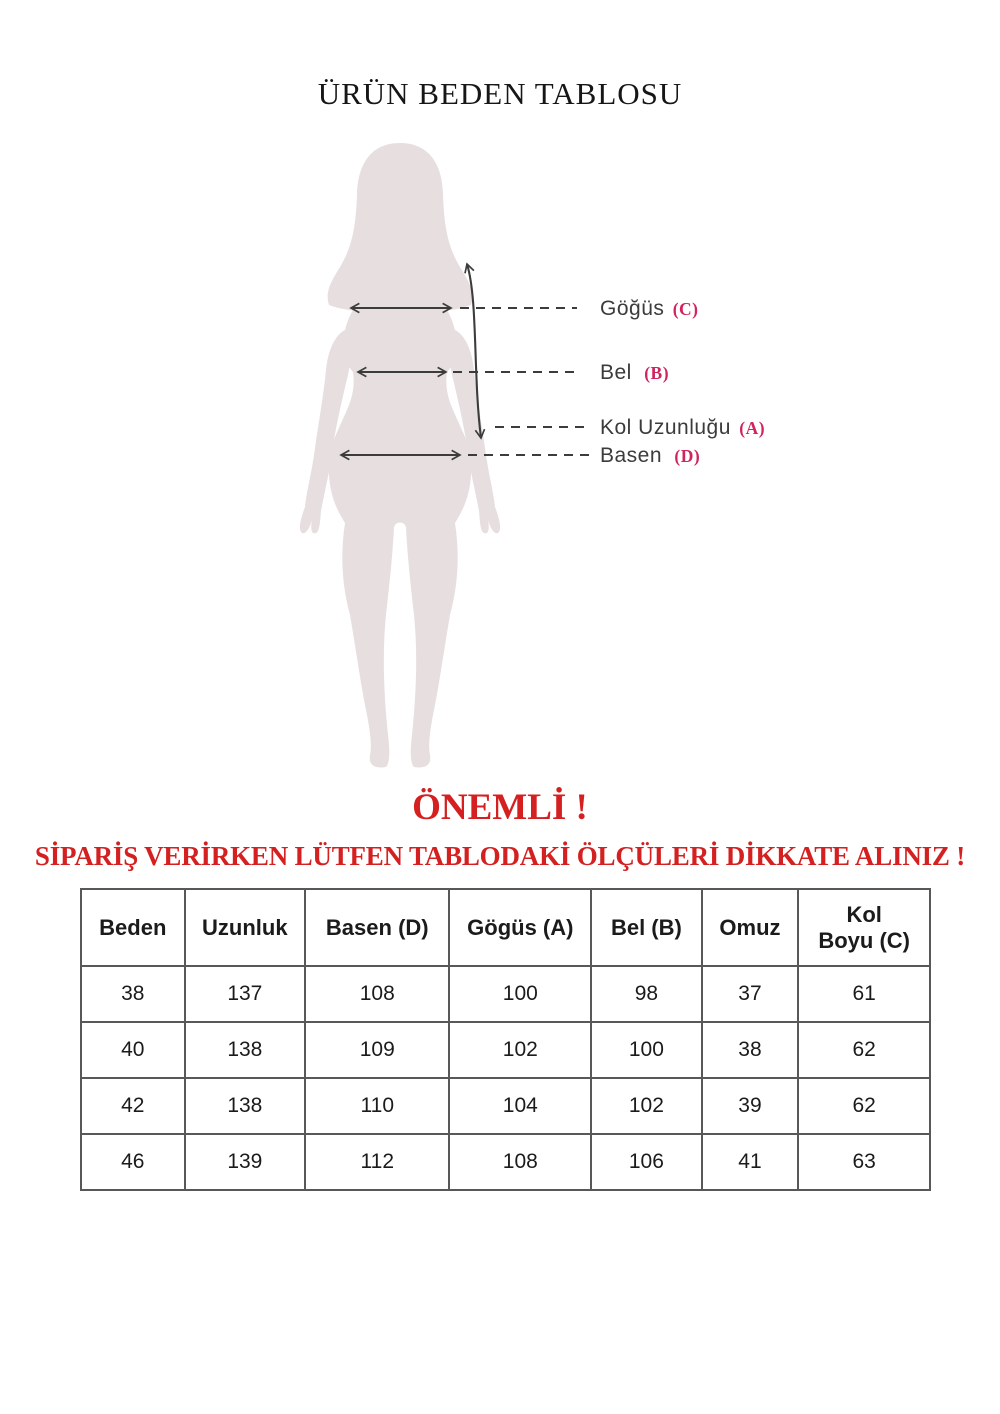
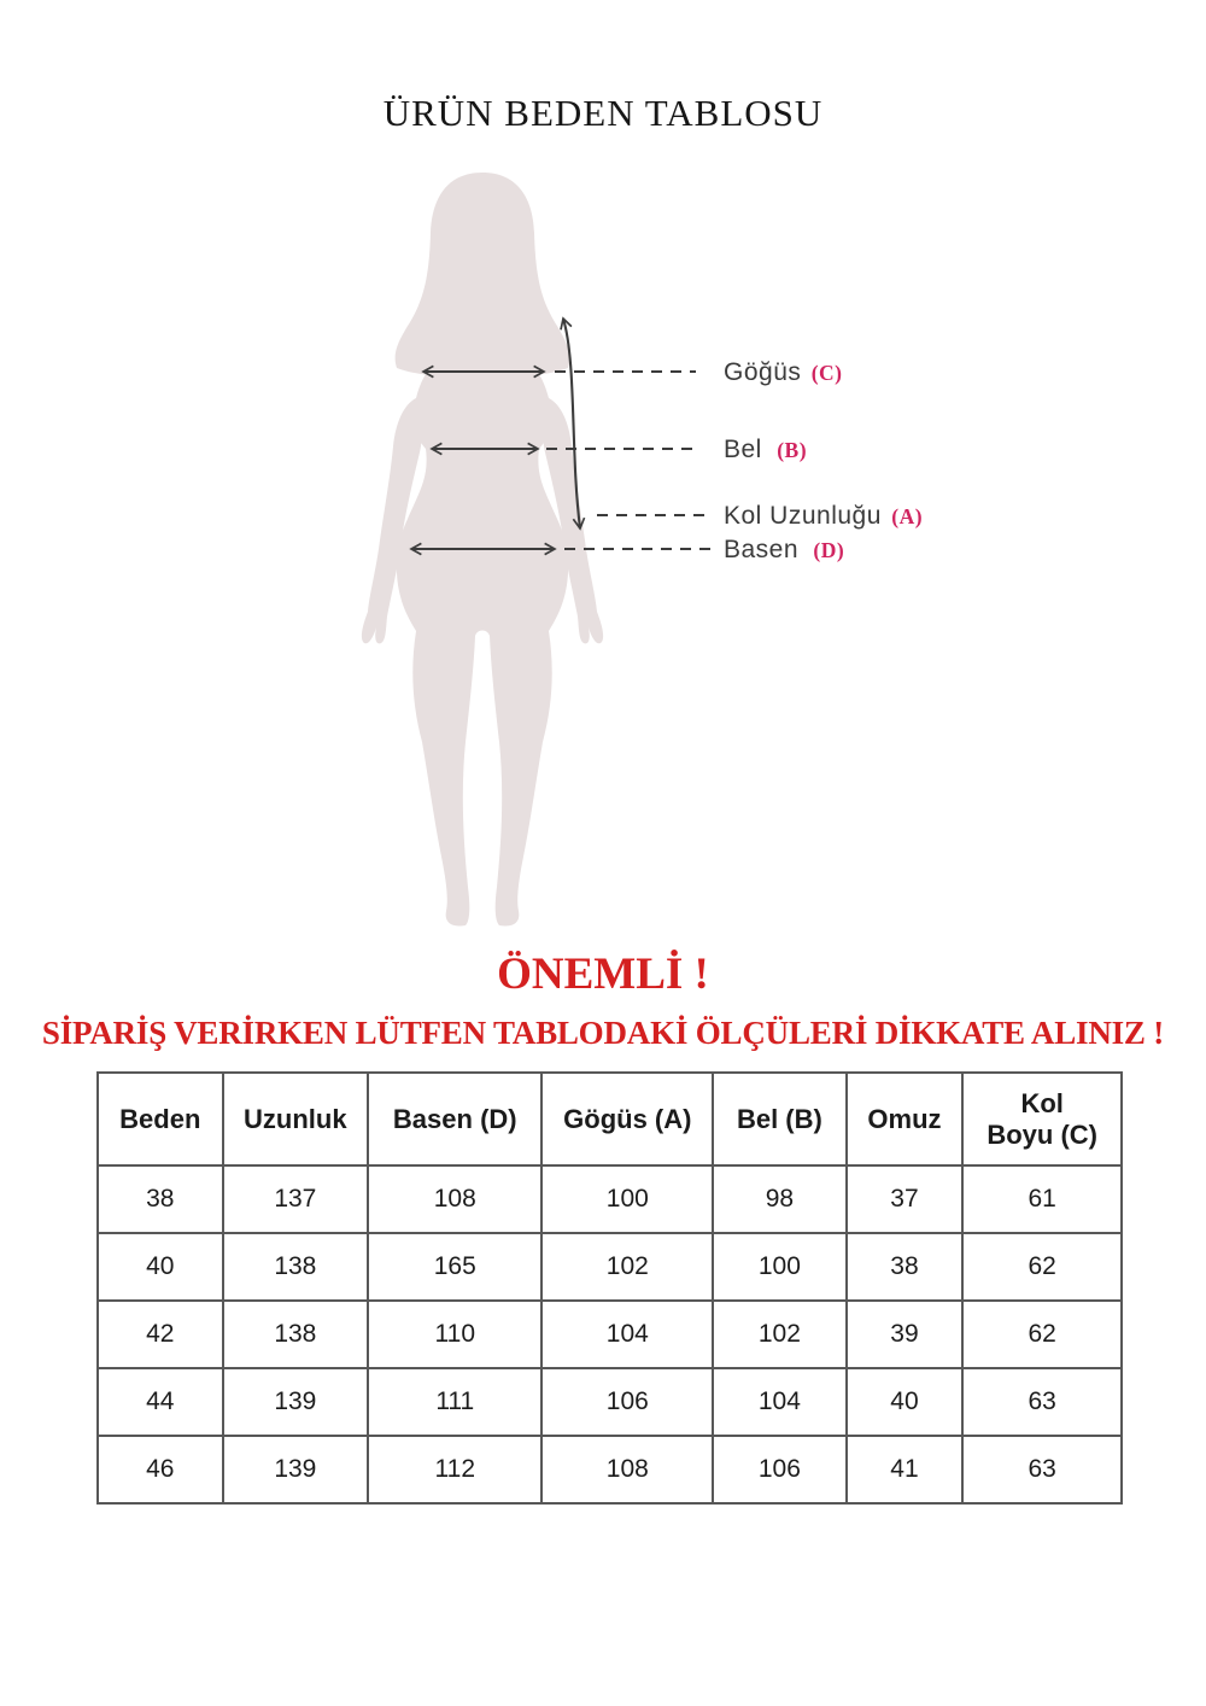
  ÜRÜN BEDEN TABLOSU
  Göğüs (C)
  Bel (B)
  Kol Uzunluğu (A)
  Basen (D)
  ÖNEMLİ !
  SİPARİŞ VERİRKEN LÜTFEN TABLODAKİ ÖLÇÜLERİ DİKKATE ALINIZ !
  Beden	Uzunluk	Basen (D)	Gögüs (A)	Bel (B)	Omuz	Kol Boyu (C)
  38	137	108	100	98	37	61
- 40	138	109	102	100	38	62
+ 40	138	165	102	100	38	62
  42	138	110	104	102	39	62
+ 44	139	111	106	104	40	63
  46	139	112	108	106	41	63
